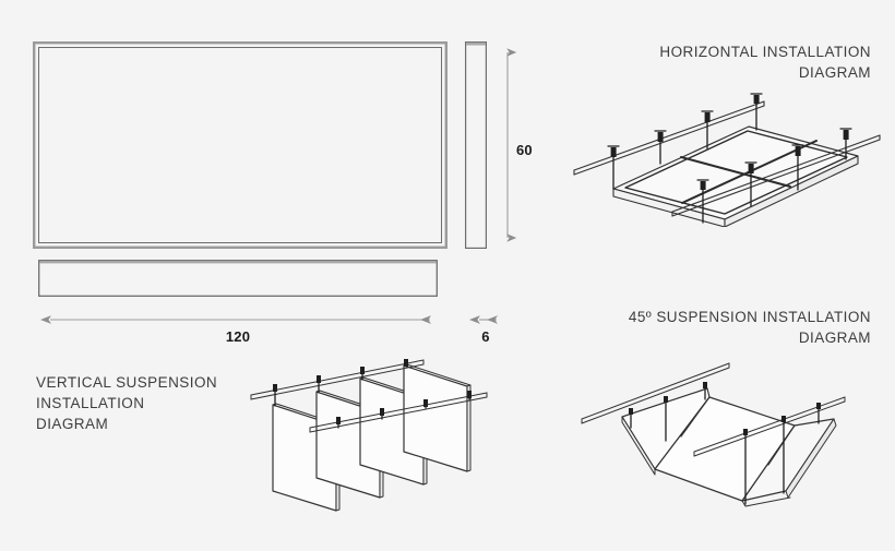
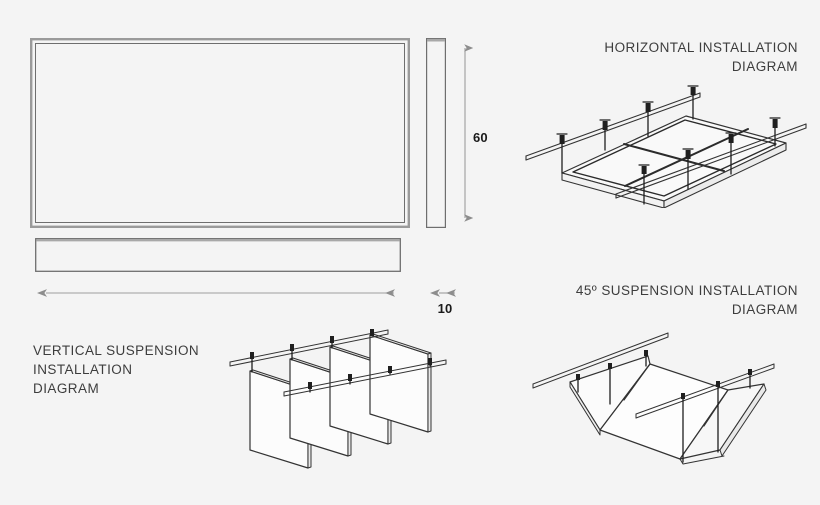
  60
- 120
- 6
+ 10
  HORIZONTAL INSTALLATION
  DIAGRAM
  45º SUSPENSION INSTALLATION
  DIAGRAM
  VERTICAL SUSPENSION
  INSTALLATION
  DIAGRAM
